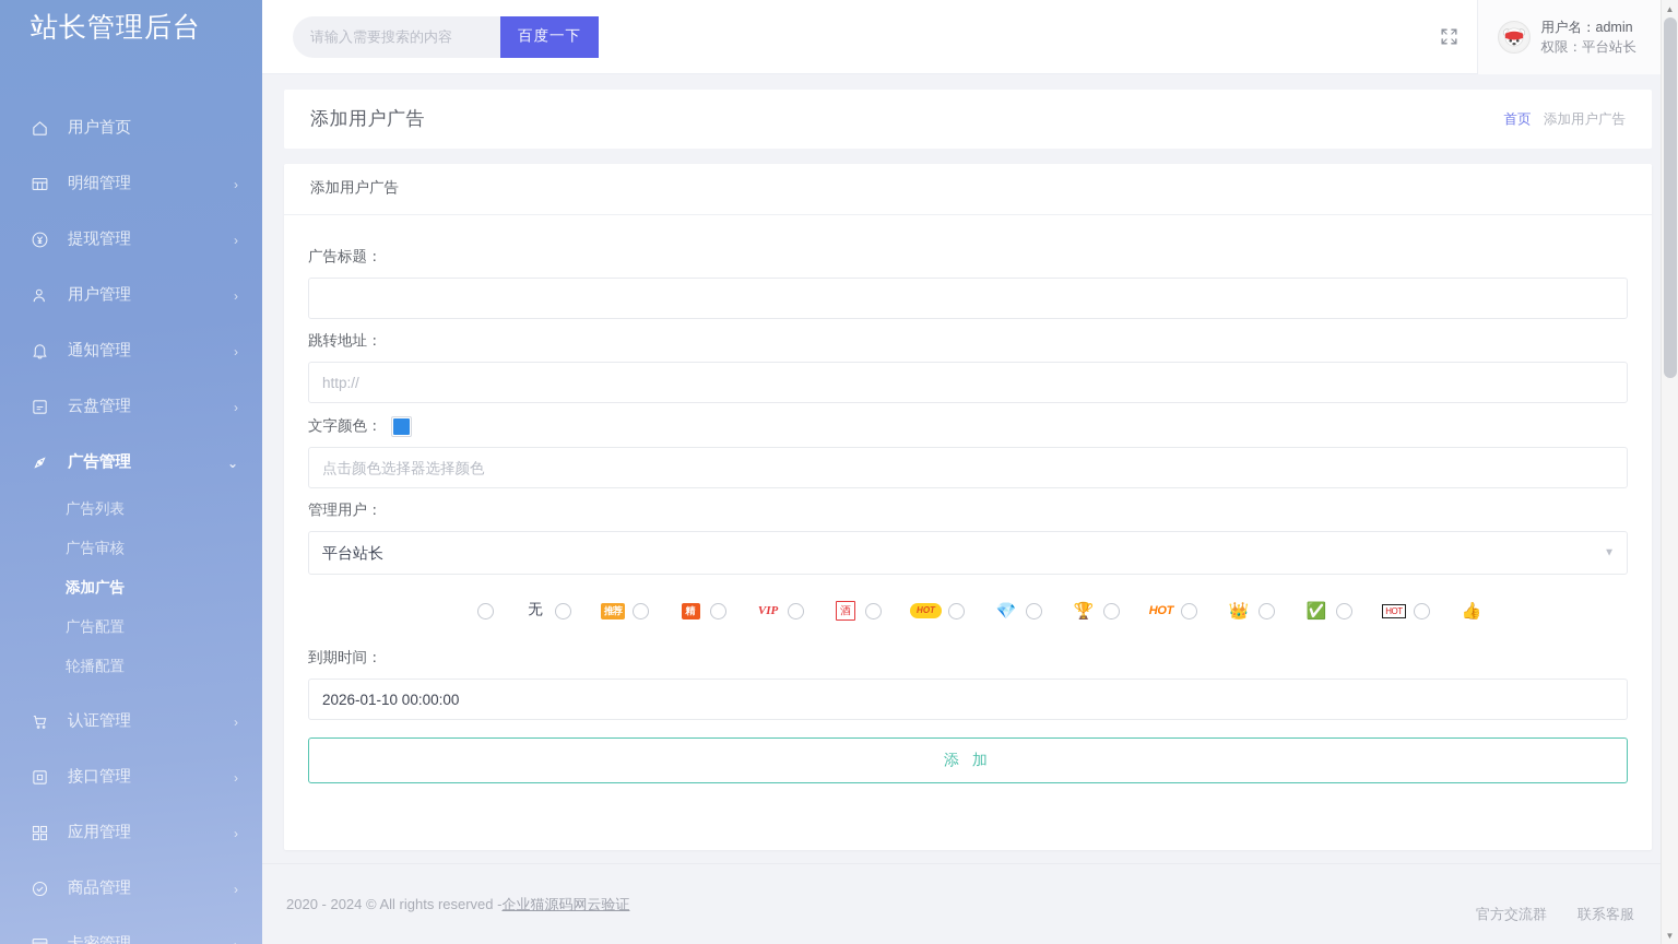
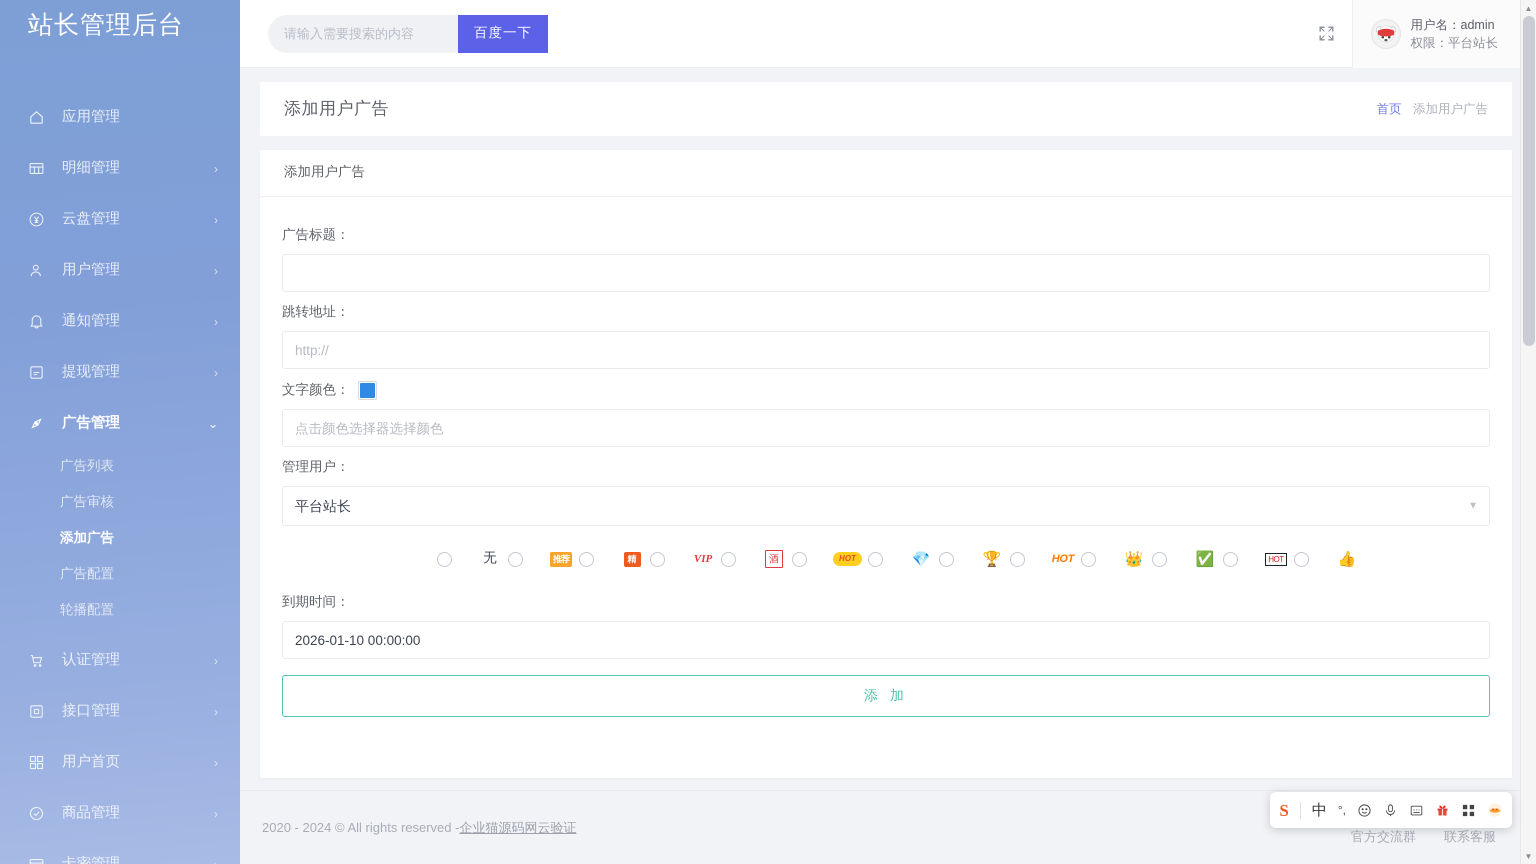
  站长管理后台
- 用户首页
+ 应用管理
  明细管理
  ›
- 提现管理
+ 云盘管理
  ›
  用户管理
  ›
  通知管理
  ›
- 云盘管理
+ 提现管理
  ›
  广告管理
  ⌄
  广告列表
  广告审核
  添加广告
  广告配置
  轮播配置
  认证管理
  ›
  接口管理
  ›
- 应用管理
+ 用户首页
  ›
  商品管理
  ›
  请输入需要搜索的内容
  百度一下
  用户名：admin
  权限：平台站长
  添加用户广告
  首页 添加用户广告
  添加用户广告
  广告标题：
  跳转地址：
  http://
  文字颜色：
  点击颜色选择器选择颜色
  管理用户：
  平台站长
  ▼
  无
  推荐
  精
  VIP
  酒
  HOT
  💎
  🏆
  HOT
  👑
  ✅
  HOT
  👍
  到期时间：
  2026-01-10 00:00:00 添 加
  2020 - 2024 © All rights reserved -
  企业猫源码网云验证
  官方交流群
  联系客服
  ▲
  ▼
+ S
+ 中
+ °,
